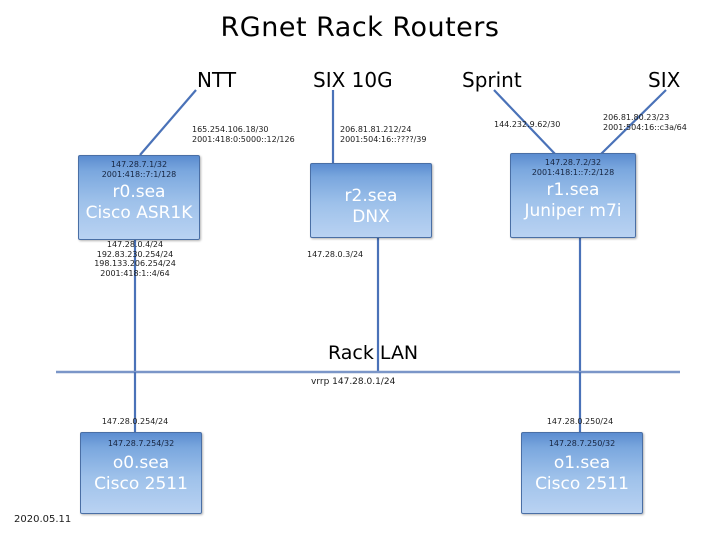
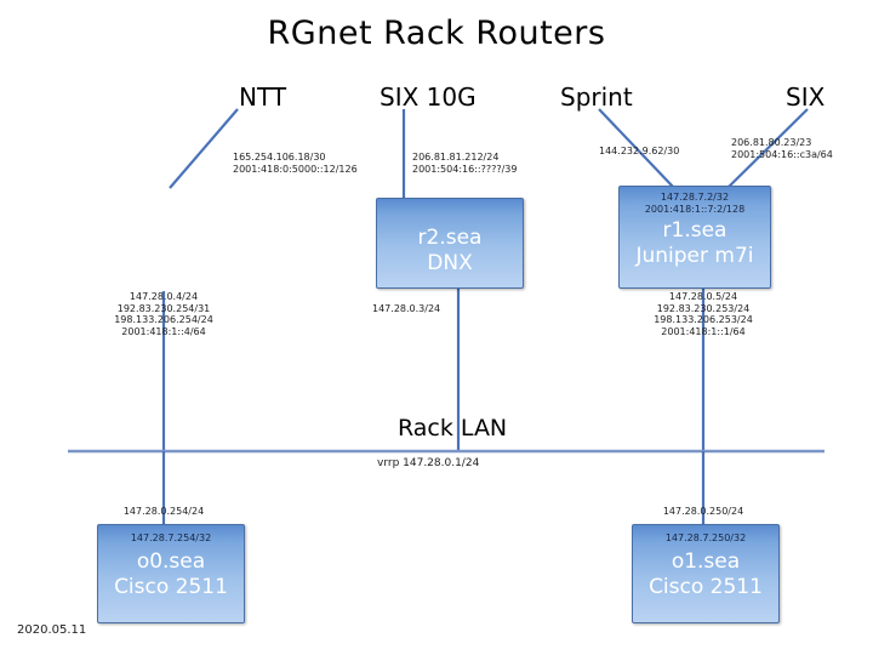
  RGnet Rack Routers
  NTT
  SIX 10G
  Sprint
  SIX
  165.254.106.18/30
  2001:418:0:5000::12/126
  206.81.81.212/24
  2001:504:16::????/39
  144.232.9.62/30
  206.81.80.23/23
  2001:504:16::c3a/64
- 147.28.7.1/32
- 2001:418::7:1/128
- r0.sea
- Cisco ASR1K
  r2.sea
  DNX
  147.28.7.2/32
  2001:418:1::7:2/128
  r1.sea
  Juniper m7i
  147.28.0.4/24
- 192.83.230.254/24
+ 192.83.230.254/31
  198.133.206.254/24
  2001:418:1::4/64
  147.28.0.3/24
+ 147.28.0.5/24
+ 192.83.230.253/24
+ 198.133.206.253/24
+ 2001:418:1::1/64
  Rack LAN
  vrrp 147.28.0.1/24
  147.28.0.254/24
  147.28.0.250/24
  147.28.7.254/32
  o0.sea
  Cisco 2511
  147.28.7.250/32
  o1.sea
  Cisco 2511
  2020.05.11
